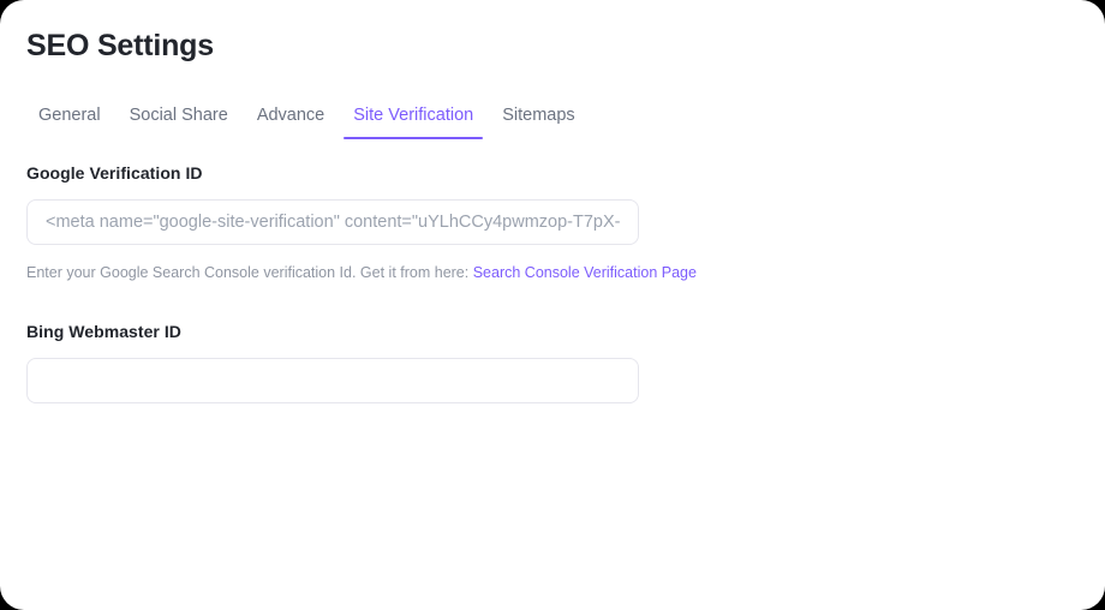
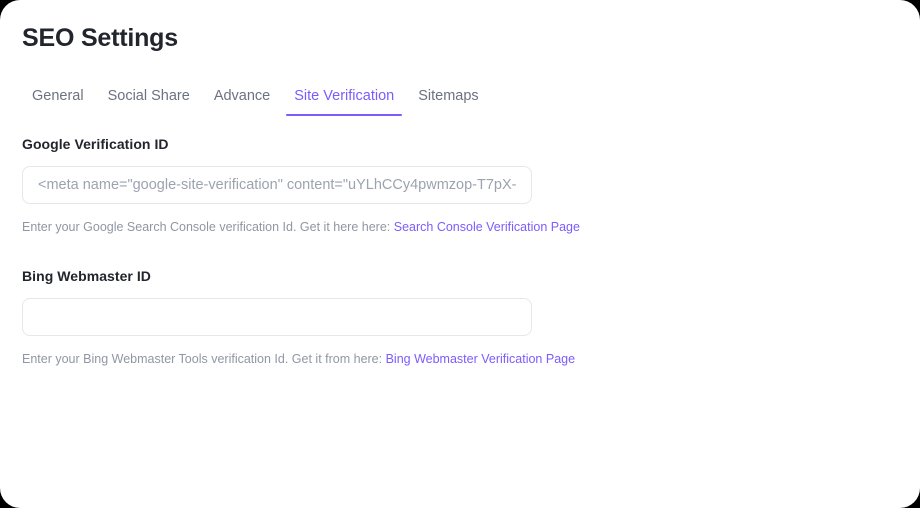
  SEO Settings
  General
  Social Share
  Advance
  Site Verification
  Sitemaps
  Google Verification ID
  <meta name="google-site-verification" content="uYLhCCy4pwmzop-T7pX-
- Enter your Google Search Console verification Id. Get it from here: Search Console Verification Page
+ Enter your Google Search Console verification Id. Get it here here: Search Console Verification Page
  Bing Webmaster ID
+ Enter your Bing Webmaster Tools verification Id. Get it from here: Bing Webmaster Verification Page
